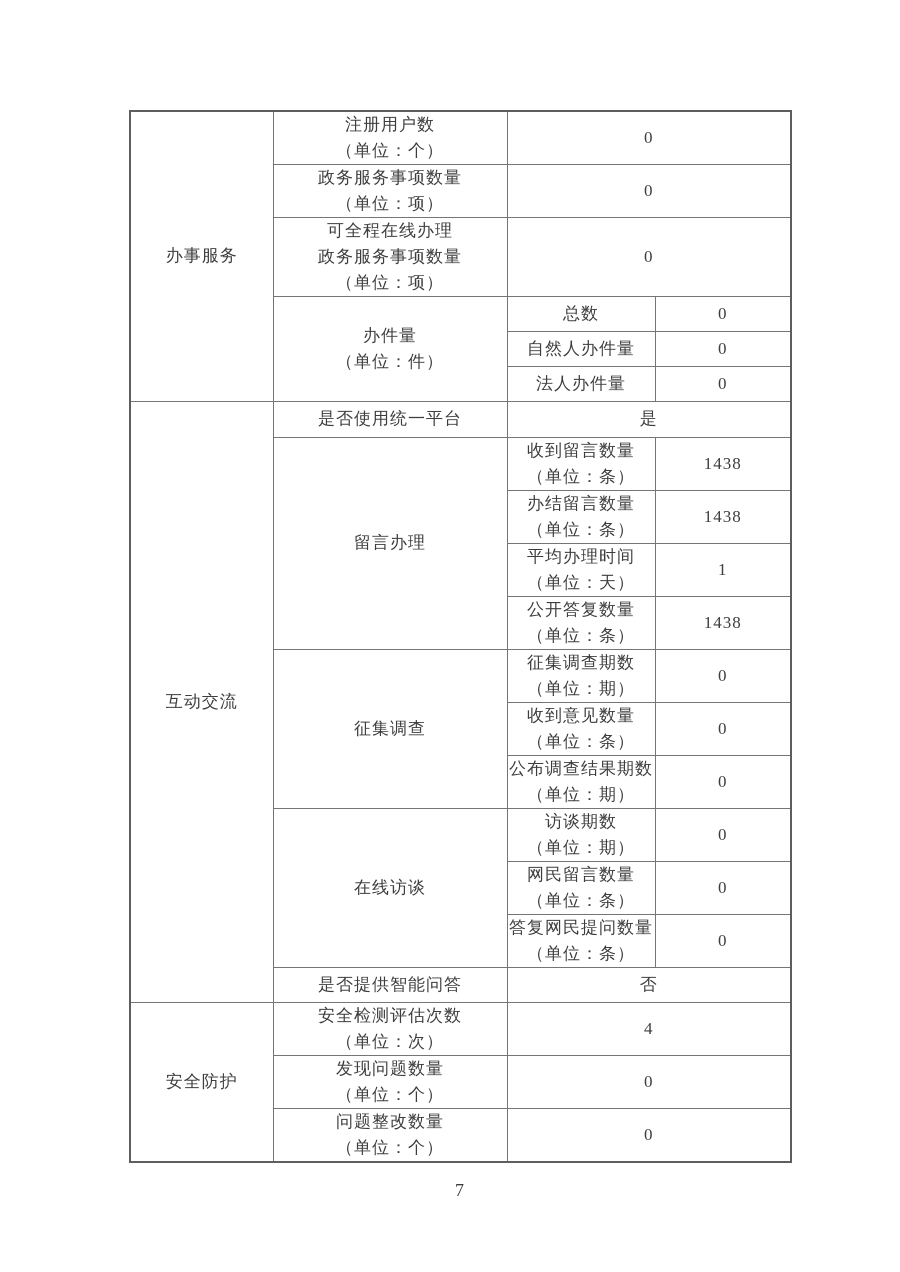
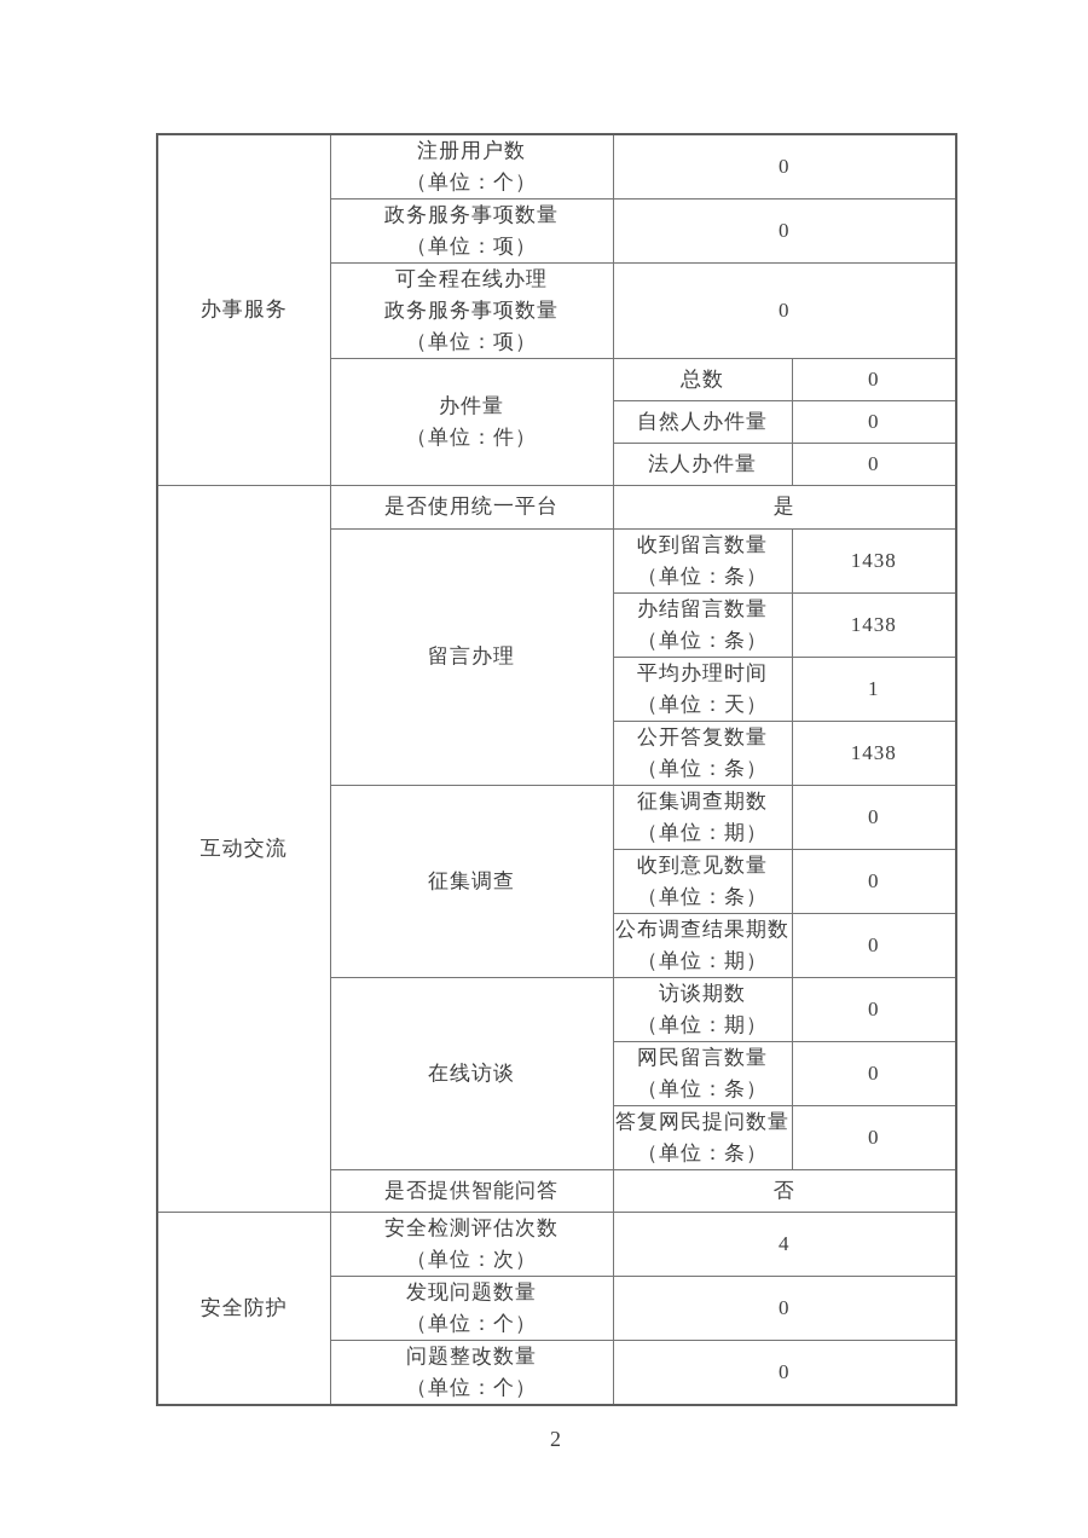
  办事服务	注册用户数 （单位：个）	0
  政务服务事项数量 （单位：项）	0
  可全程在线办理 政务服务事项数量 （单位：项）	0
  办件量 （单位：件）	总数	0
  自然人办件量	0
  法人办件量	0
  互动交流	是否使用统一平台	是
  留言办理	收到留言数量 （单位：条）	1438
  办结留言数量 （单位：条）	1438
  平均办理时间 （单位：天）	1
  公开答复数量 （单位：条）	1438
  征集调查	征集调查期数 （单位：期）	0
  收到意见数量 （单位：条）	0
  公布调查结果期数 （单位：期）	0
  在线访谈	访谈期数 （单位：期）	0
  网民留言数量 （单位：条）	0
  答复网民提问数量 （单位：条）	0
  是否提供智能问答	否
  安全防护	安全检测评估次数 （单位：次）	4
  发现问题数量 （单位：个）	0
  问题整改数量 （单位：个）	0
- 7
+ 2
